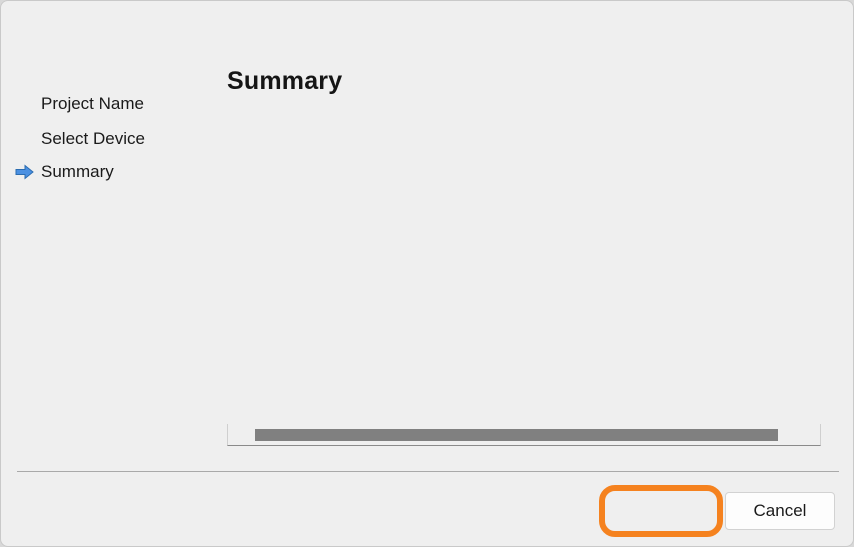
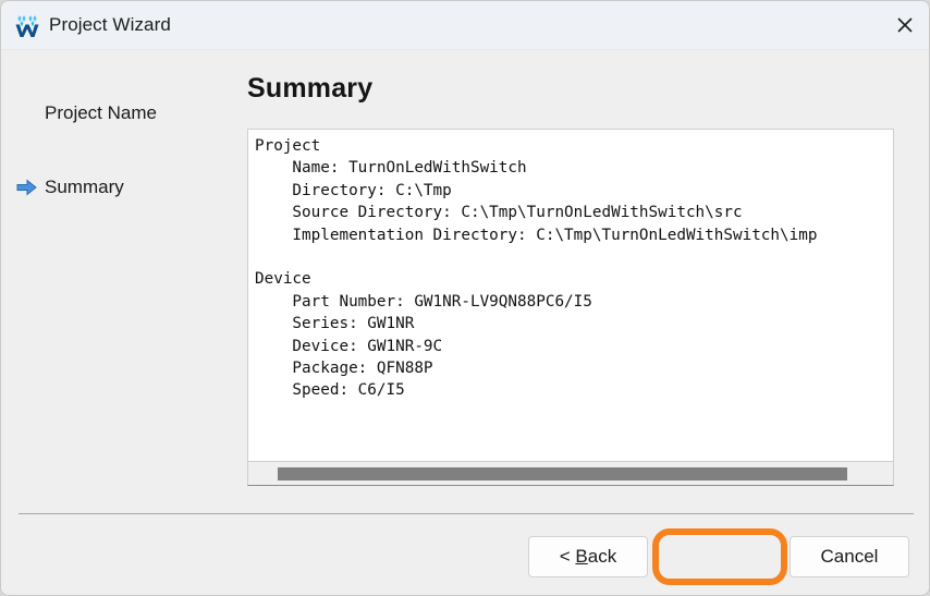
+ Project Wizard
  Project Name
- Select Device
  Summary
  Summary
+ Project
+ Name: TurnOnLedWithSwitch
+ Directory: C:\Tmp
+ Source Directory: C:\Tmp\TurnOnLedWithSwitch\src
+ Implementation Directory: C:\Tmp\TurnOnLedWithSwitch\imp
+ Device
+ Part Number: GW1NR-LV9QN88PC6/I5
+ Series: GW1NR
+ Device: GW1NR-9C
+ Package: QFN88P
+ Speed: C6/I5
+ < Back
  Cancel
